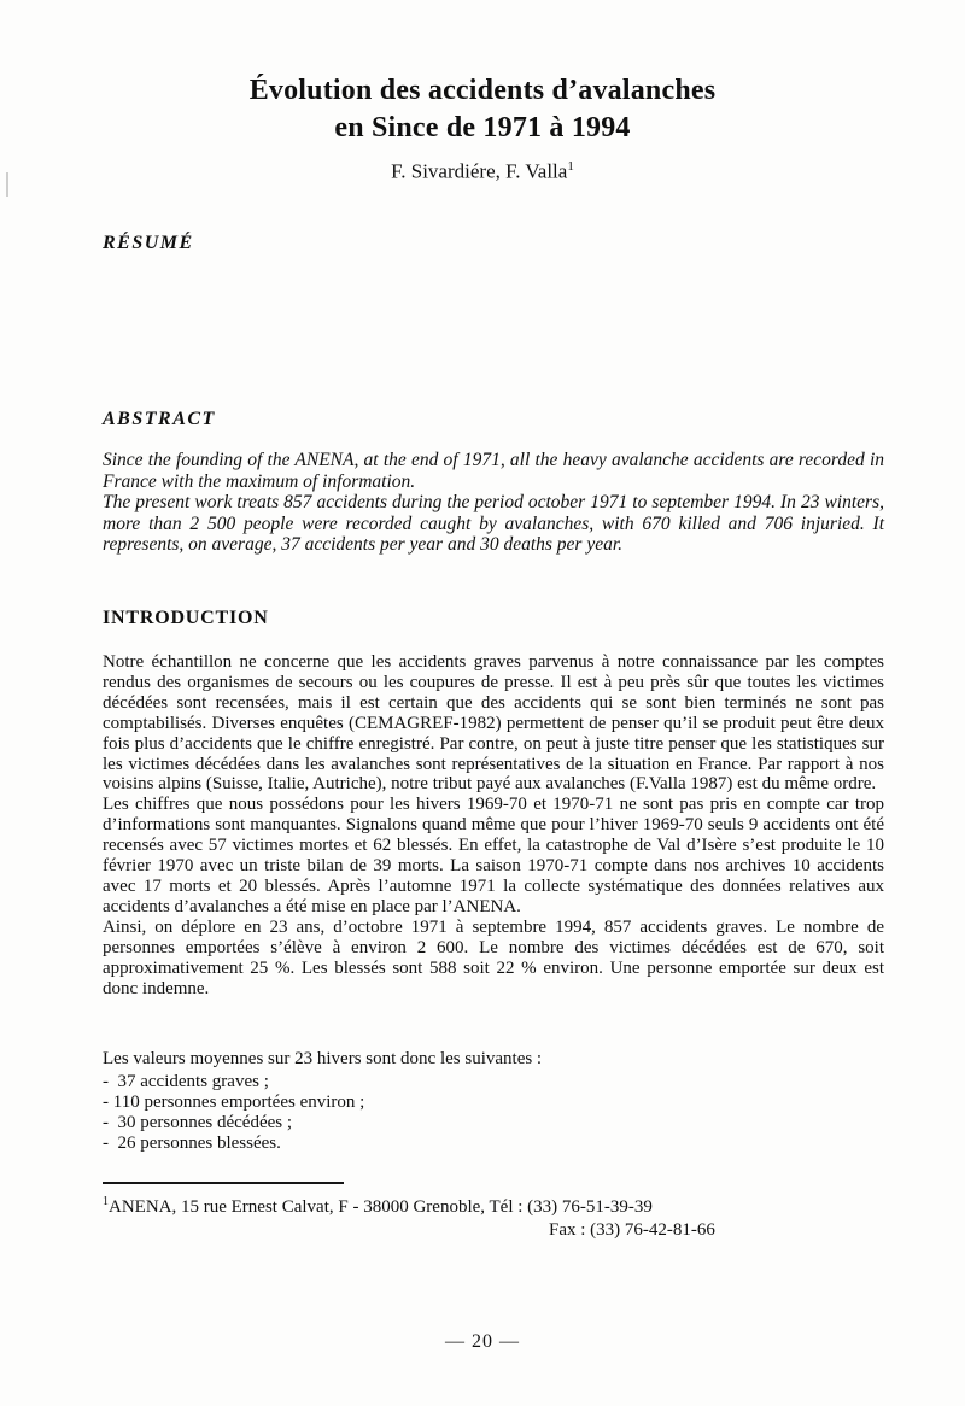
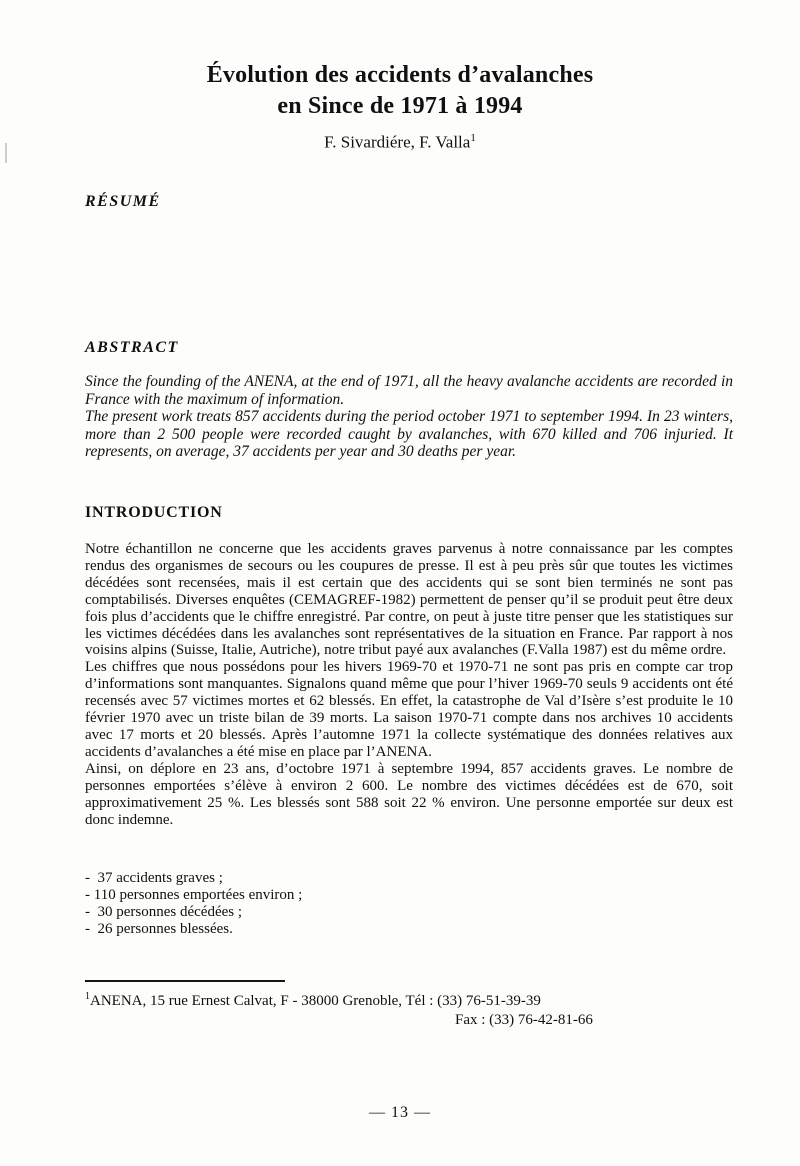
  Évolution des accidents d’avalanches
  en Since de 1971 à 1994
  F. Sivardiére, F. Valla1
  RÉSUMÉ
  ABSTRACT
  Since the founding of the ANENA, at the end of 1971, all the heavy avalanche accidents are recorded in France with the maximum of information.
  The present work treats 857 accidents during the period october 1971 to september 1994. In 23 winters, more than 2 500 people were recorded caught by avalanches, with 670 killed and 706 injuried. It represents, on average, 37 accidents per year and 30 deaths per year.
  INTRODUCTION
  Notre échantillon ne concerne que les accidents graves parvenus à notre connaissance par les comptes rendus des organismes de secours ou les coupures de presse. Il est à peu près sûr que toutes les victimes décédées sont recensées, mais il est certain que des accidents qui se sont bien terminés ne sont pas comptabilisés. Diverses enquêtes (CEMAGREF-1982) permettent de penser qu’il se produit peut être deux fois plus d’accidents que le chiffre enregistré. Par contre, on peut à juste titre penser que les statistiques sur les victimes décédées dans les avalanches sont représentatives de la situation en France. Par rapport à nos voisins alpins (Suisse, Italie, Autriche), notre tribut payé aux avalanches (F.Valla 1987) est du même ordre.
  Les chiffres que nous possédons pour les hivers 1969-70 et 1970-71 ne sont pas pris en compte car trop d’informations sont manquantes. Signalons quand même que pour l’hiver 1969-70 seuls 9 accidents ont été recensés avec 57 victimes mortes et 62 blessés. En effet, la catastrophe de Val d’Isère s’est produite le 10 février 1970 avec un triste bilan de 39 morts. La saison 1970-71 compte dans nos archives 10 accidents avec 17 morts et 20 blessés. Après l’automne 1971 la collecte systématique des données relatives aux accidents d’avalanches a été mise en place par l’ANENA.
  Ainsi, on déplore en 23 ans, d’octobre 1971 à septembre 1994, 857 accidents graves. Le nombre de personnes emportées s’élève à environ 2 600. Le nombre des victimes décédées est de 670, soit approximativement 25 %. Les blessés sont 588 soit 22 % environ. Une personne emportée sur deux est donc indemne.
- Les valeurs moyennes sur 23 hivers sont donc les suivantes :
  - 37 accidents graves ;
  - 110 personnes emportées environ ;
  - 30 personnes décédées ;
  - 26 personnes blessées.
  1ANENA, 15 rue Ernest Calvat, F - 38000 Grenoble, Tél : (33) 76-51-39-39
  Fax : (33) 76-42-81-66
- — 20 —
+ — 13 —
